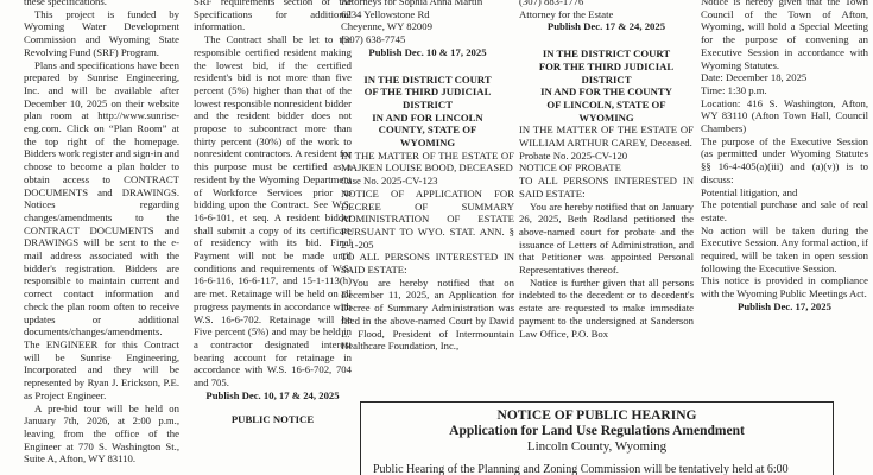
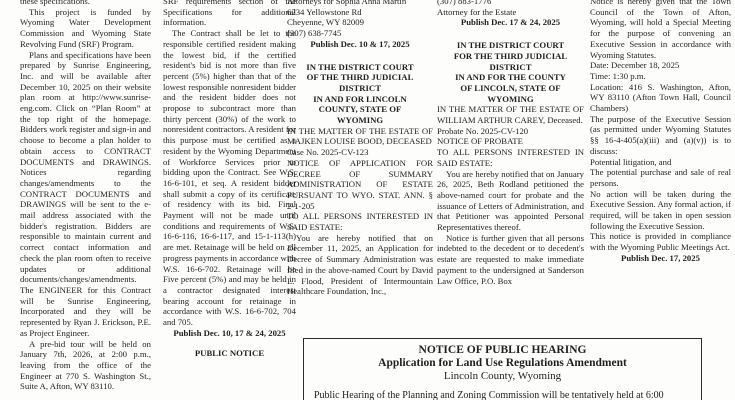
  these specifications.
  This project is funded by Wyoming Water Development Commission and Wyoming State Revolving Fund (SRF) Program.
  Plans and specifications have been prepared by Sunrise Engineering, Inc. and will be available after December 10, 2025 on their website plan room at http://www.sunrise-eng.com. Click on “Plan Room” at the top right of the homepage. Bidders work register and sign-in and choose to become a plan holder to obtain access to CONTRACT DOCUMENTS and DRAWINGS. Notices regarding changes/amendments to the CONTRACT DOCUMENTS and DRAWINGS will be sent to the e-mail address associated with the bidder's registration. Bidders are responsible to maintain current and correct contact information and check the plan room often to receive updates or additional documents/changes/amendments. The ENGINEER for this Contract will be Sunrise Engineering, Incorporated and they will be represented by Ryan J. Erickson, P.E. as Project Engineer.
  A pre-bid tour will be held on January 7th, 2026, at 2:00 p.m., leaving from the office of the Engineer at 770 S. Washington St., Suite A, Afton, WY 83110.
  SRF requirements section of the Specifications for additional information.
  The Contract shall be let to the responsible certified resident making the lowest bid, if the certified resident's bid is not more than five percent (5%) higher than that of the lowest responsible nonresident bidder and the resident bidder does not propose to subcontract more than thirty percent (30%) of the work to nonresident contractors. A resident for this purpose must be certified as a resident by the Wyoming Department of Workforce Services prior to bidding upon the Contract. See W.S. 16-6-101, et seq. A resident bidder shall submit a copy of its certificate of residency with its bid. Final Payment will not be made until conditions and requirements of W.S. 16-6-116, 16-6-117, and 15-1-113(h) are met. Retainage will be held on all progress payments in accordance with W.S. 16-6-702. Retainage will be Five percent (5%) and may be held in a contractor designated interest bearing account for retainage in accordance with W.S. 16-6-702, 704 and 705.
  Publish Dec. 10, 17 & 24, 2025
  PUBLIC NOTICE
  Attorneys for Sophia Anna Martin
  6234 Yellowstone Rd
  Cheyenne, WY 82009
  (307) 638-7745
  Publish Dec. 10 & 17, 2025
  IN THE DISTRICT COURT
  OF THE THIRD JUDICIAL
  DISTRICT
  IN AND FOR LINCOLN
  COUNTY, STATE OF
  WYOMING
  IN THE MATTER OF THE ESTATE OF MAJKEN LOUISE BOOD, DECEASED
  Case No. 2025-CV-123
  NOTICE OF APPLICATION FOR DECREE OF SUMMARY ADMINISTRATION OF ESTATE PURSUANT TO WYO. STAT. ANN. § 2-1-205
  TO ALL PERSONS INTERESTED IN SAID ESTATE:
  You are hereby notified that on December 11, 2025, an Application for Decree of Summary Administration was filed in the above-named Court by David L. Flood, President of Intermountain Healthcare Foundation, Inc.,
  (307) 883-1776
  Attorney for the Estate
  Publish Dec. 17 & 24, 2025
  IN THE DISTRICT COURT
  FOR THE THIRD JUDICIAL
  DISTRICT
  IN AND FOR THE COUNTY
  OF LINCOLN, STATE OF
  WYOMING
  IN THE MATTER OF THE ESTATE OF WILLIAM ARTHUR CAREY, Deceased.
  Probate No. 2025-CV-120
  NOTICE OF PROBATE
  TO ALL PERSONS INTERESTED IN SAID ESTATE:
  You are hereby notified that on January 26, 2025, Beth Rodland petitioned the above-named court for probate and the issuance of Letters of Administration, and that Petitioner was appointed Personal Representatives thereof.
  Notice is further given that all persons indebted to the decedent or to decedent's estate are requested to make immediate payment to the undersigned at Sanderson Law Office, P.O. Box
  Notice is hereby given that the Town Council of the Town of Afton, Wyoming, will hold a Special Meeting for the purpose of convening an Executive Session in accordance with Wyoming Statutes.
  Date: December 18, 2025
  Time: 1:30 p.m.
  Location: 416 S. Washington, Afton, WY 83110 (Afton Town Hall, Council Chambers)
  The purpose of the Executive Session (as permitted under Wyoming Statutes §§ 16-4-405(a)(iii) and (a)(v)) is to discuss:
  Potential litigation, and
- The potential purchase and sale of real estate.
+ The potential purchase and sale of real persons.
  No action will be taken during the Executive Session. Any formal action, if required, will be taken in open session following the Executive Session.
  This notice is provided in compliance with the Wyoming Public Meetings Act.
  Publish Dec. 17, 2025
  NOTICE OF PUBLIC HEARING
  Application for Land Use Regulations Amendment
  Lincoln County, Wyoming
  Public Hearing of the Planning and Zoning Commission will be tentatively held at 6:00
